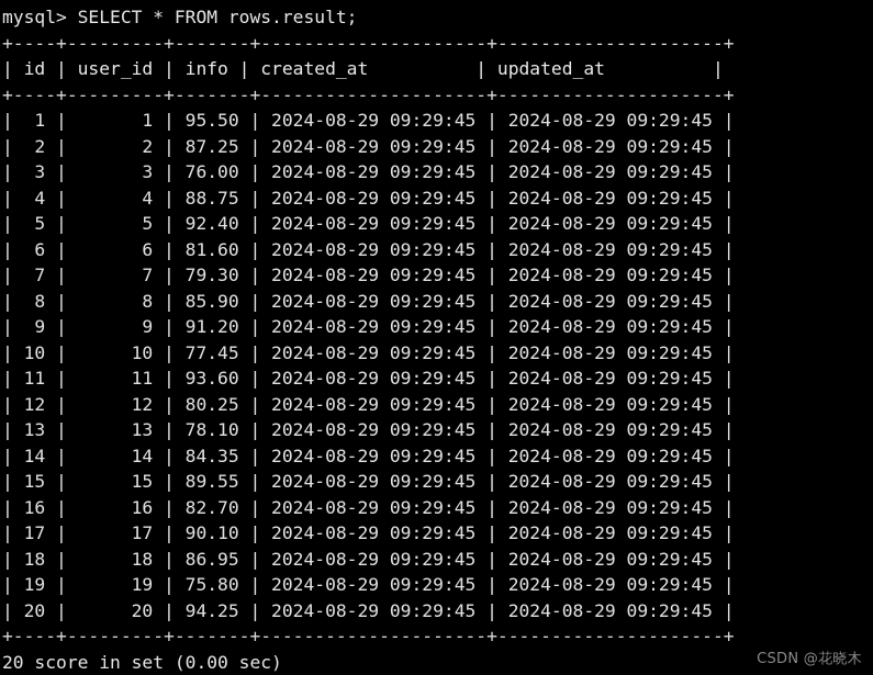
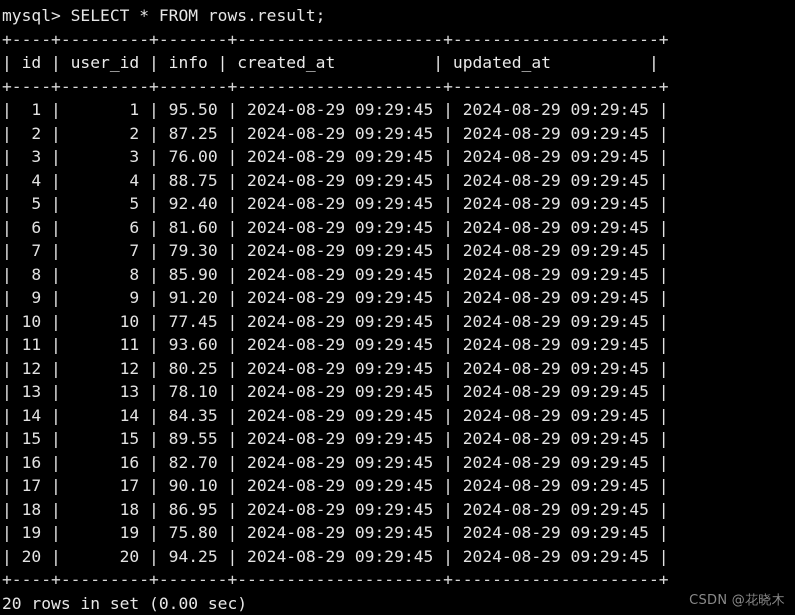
  mysql> SELECT * FROM rows.result;
  +----+---------+-------+---------------------+---------------------+
  | id | user_id | info | created_at | updated_at |
  +----+---------+-------+---------------------+---------------------+
  | 1 | 1 | 95.50 | 2024-08-29 09:29:45 | 2024-08-29 09:29:45 |
  | 2 | 2 | 87.25 | 2024-08-29 09:29:45 | 2024-08-29 09:29:45 |
  | 3 | 3 | 76.00 | 2024-08-29 09:29:45 | 2024-08-29 09:29:45 |
  | 4 | 4 | 88.75 | 2024-08-29 09:29:45 | 2024-08-29 09:29:45 |
  | 5 | 5 | 92.40 | 2024-08-29 09:29:45 | 2024-08-29 09:29:45 |
  | 6 | 6 | 81.60 | 2024-08-29 09:29:45 | 2024-08-29 09:29:45 |
  | 7 | 7 | 79.30 | 2024-08-29 09:29:45 | 2024-08-29 09:29:45 |
  | 8 | 8 | 85.90 | 2024-08-29 09:29:45 | 2024-08-29 09:29:45 |
  | 9 | 9 | 91.20 | 2024-08-29 09:29:45 | 2024-08-29 09:29:45 |
  | 10 | 10 | 77.45 | 2024-08-29 09:29:45 | 2024-08-29 09:29:45 |
  | 11 | 11 | 93.60 | 2024-08-29 09:29:45 | 2024-08-29 09:29:45 |
  | 12 | 12 | 80.25 | 2024-08-29 09:29:45 | 2024-08-29 09:29:45 |
  | 13 | 13 | 78.10 | 2024-08-29 09:29:45 | 2024-08-29 09:29:45 |
  | 14 | 14 | 84.35 | 2024-08-29 09:29:45 | 2024-08-29 09:29:45 |
  | 15 | 15 | 89.55 | 2024-08-29 09:29:45 | 2024-08-29 09:29:45 |
  | 16 | 16 | 82.70 | 2024-08-29 09:29:45 | 2024-08-29 09:29:45 |
  | 17 | 17 | 90.10 | 2024-08-29 09:29:45 | 2024-08-29 09:29:45 |
  | 18 | 18 | 86.95 | 2024-08-29 09:29:45 | 2024-08-29 09:29:45 |
  | 19 | 19 | 75.80 | 2024-08-29 09:29:45 | 2024-08-29 09:29:45 |
  | 20 | 20 | 94.25 | 2024-08-29 09:29:45 | 2024-08-29 09:29:45 |
  +----+---------+-------+---------------------+---------------------+
- 20 score in set (0.00 sec)
+ 20 rows in set (0.00 sec)
  CSDN @花晓木
